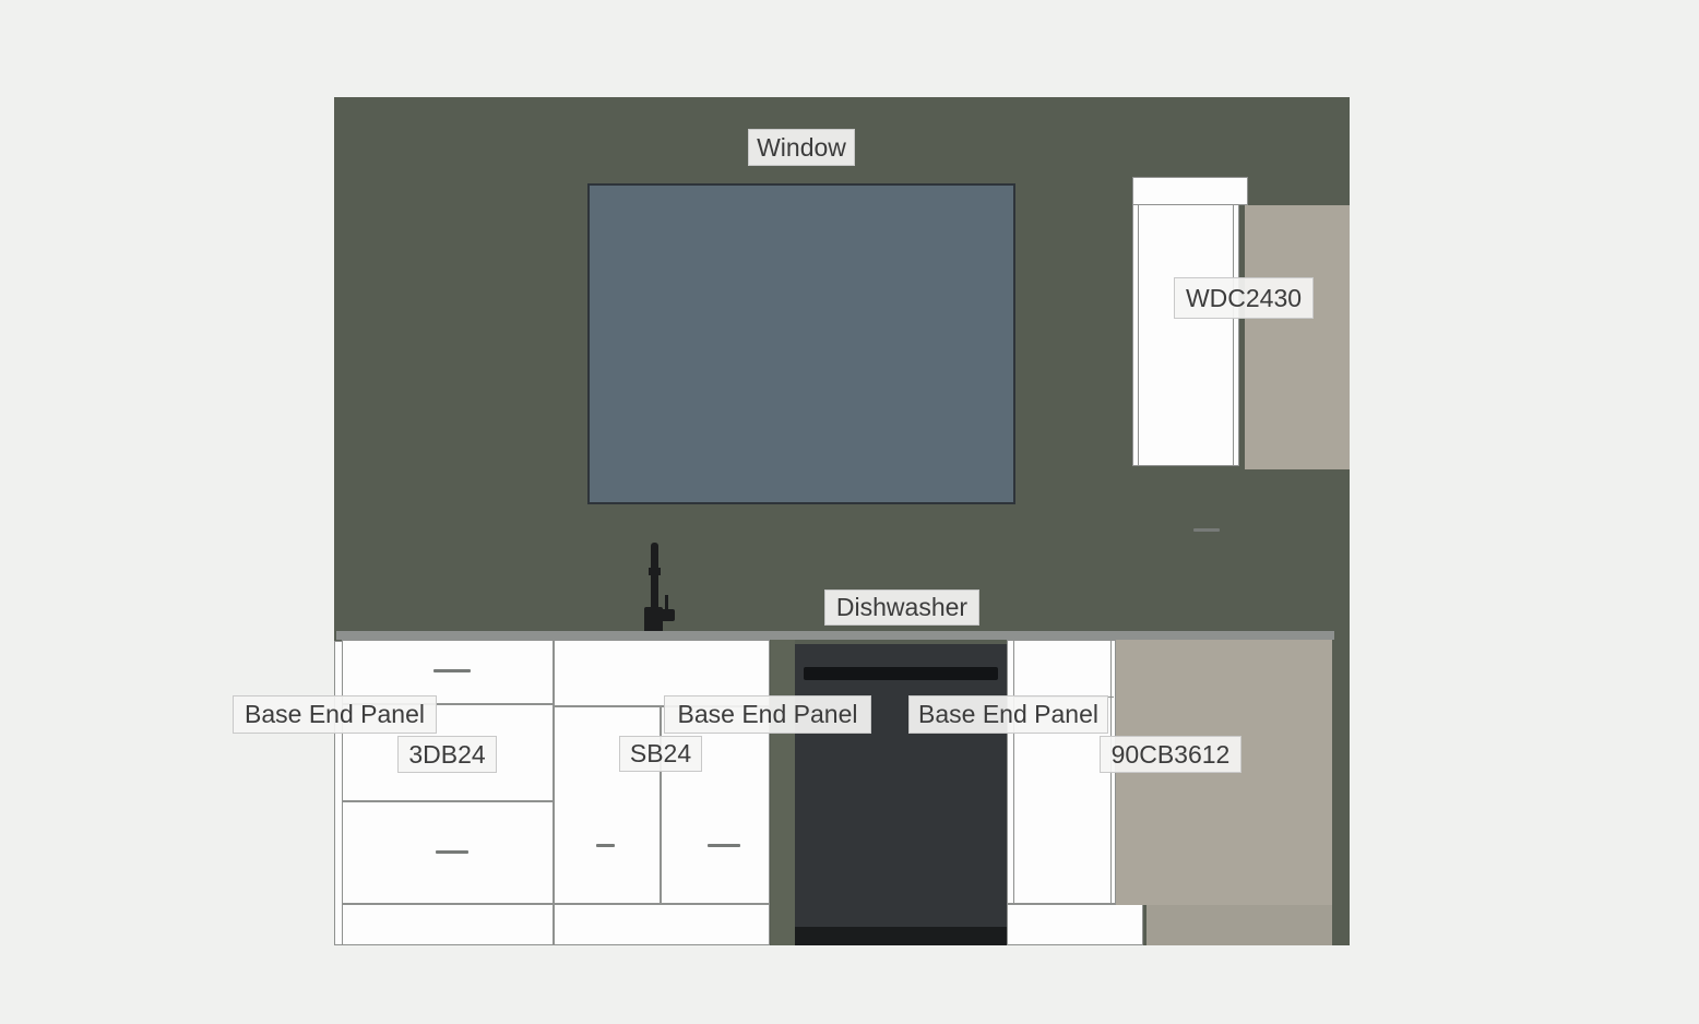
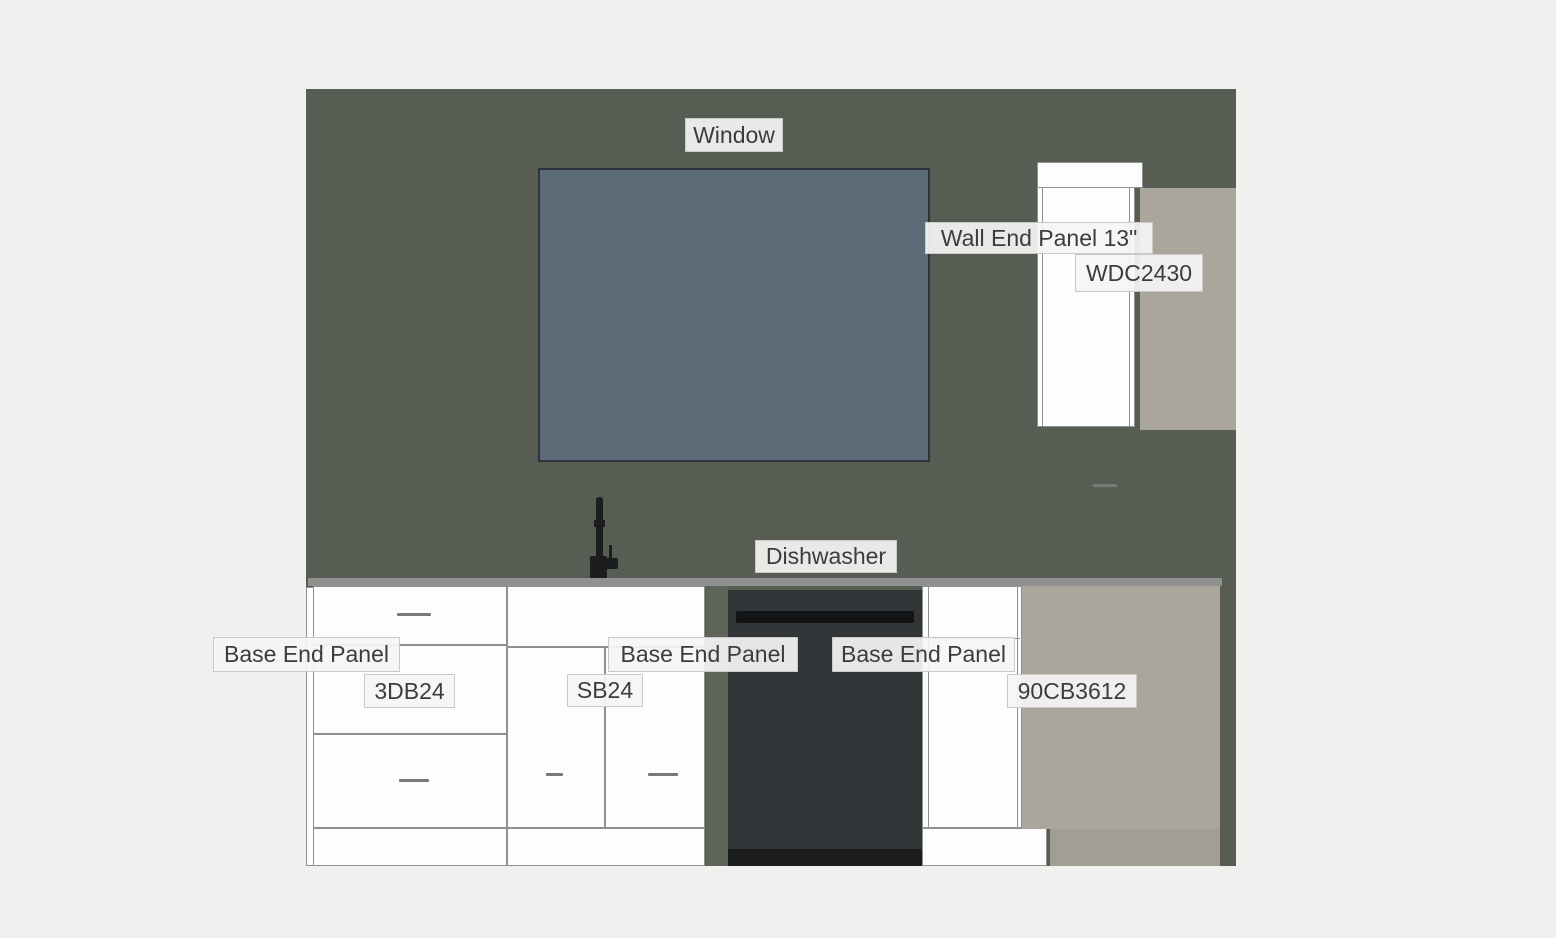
  Window
+ Wall End Panel 13"
  WDC2430
  Dishwasher
  Base End Panel
  3DB24
  Base End Panel
  SB24
  Base End Panel
  90CB3612
